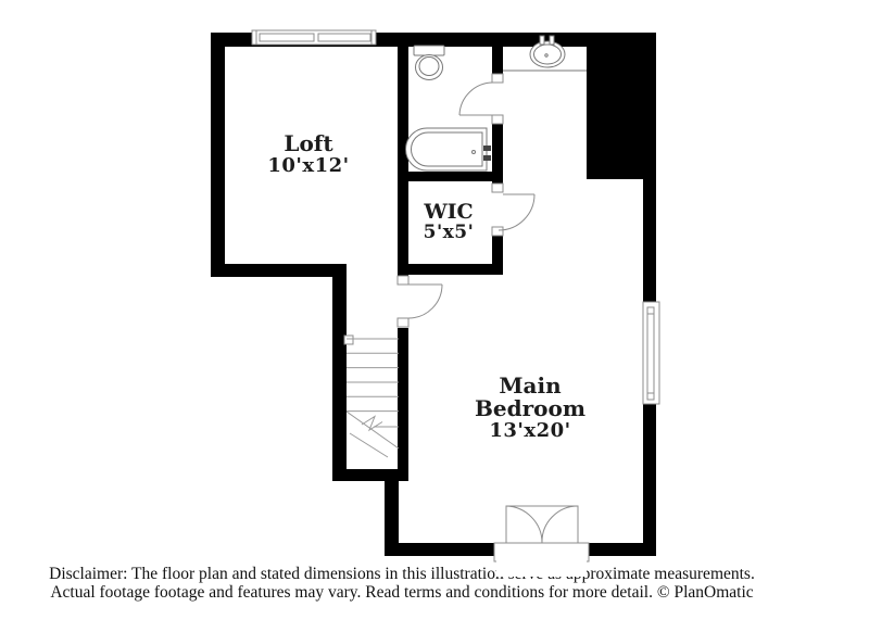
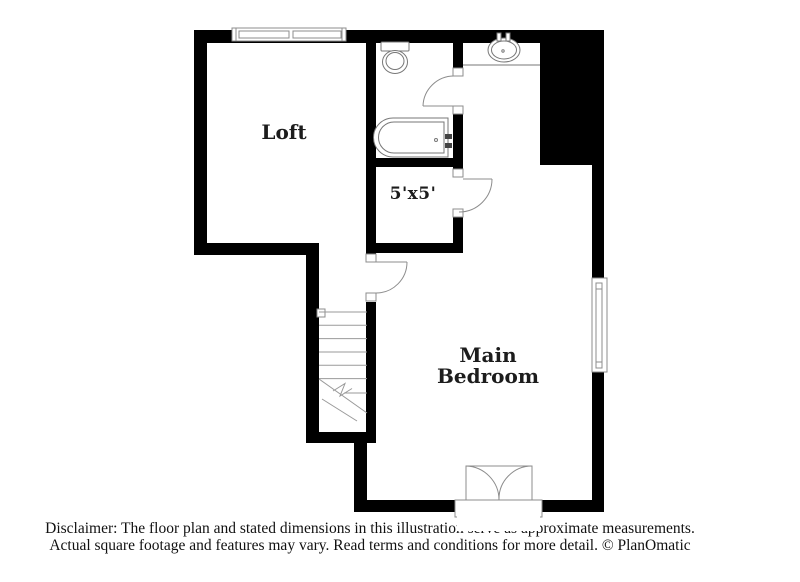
  Loft
- 10'x12'
- WIC
  5'x5'
  Main
  Bedroom
- 13'x20'
  Disclaimer: The floor plan and stated dimensions in this illustratioroximate measurements.
- Actual footage footage and features may vary. Read terms and conditions for more detail. © PlanOmatic
+ Actual square footage and features may vary. Read terms and conditions for more detail. © PlanOmatic
